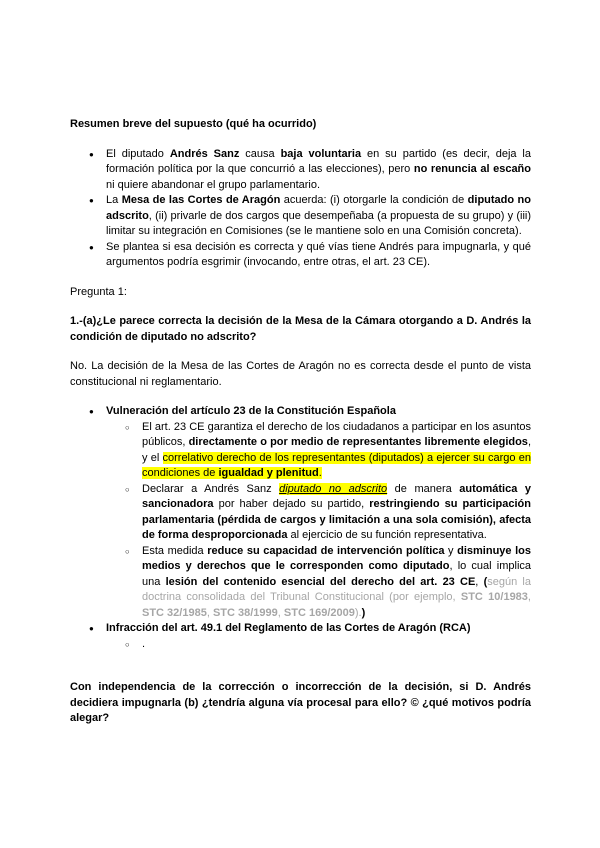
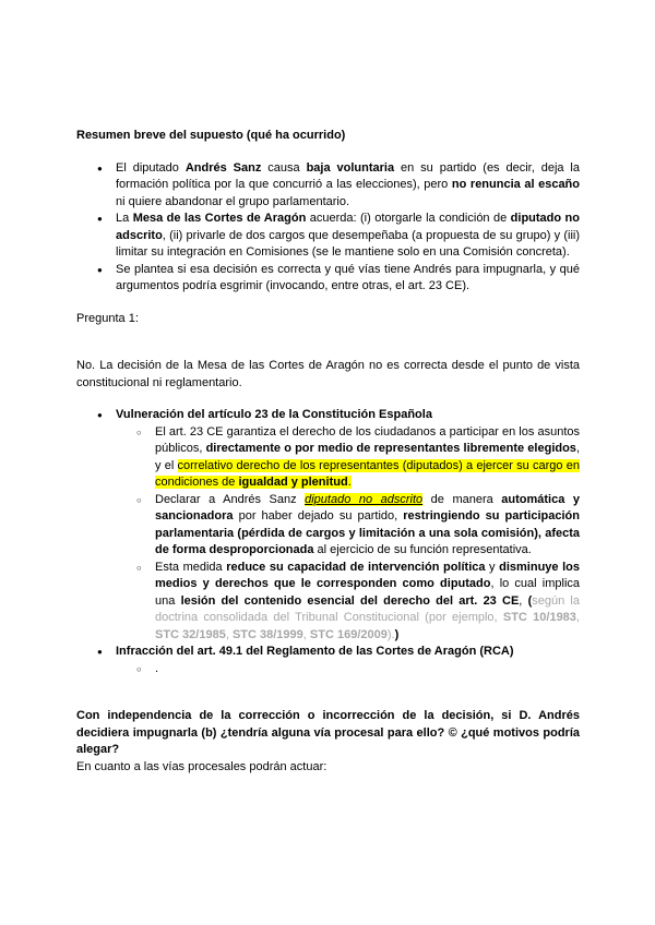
  Resumen breve del supuesto (qué ha ocurrido)
  ●
  El diputado Andrés Sanz causa baja voluntaria en su partido (es decir, deja la formación política por la que concurrió a las elecciones), pero no renuncia al escaño ni quiere abandonar el grupo parlamentario.
  ●
  La Mesa de las Cortes de Aragón acuerda: (i) otorgarle la condición de diputado no adscrito, (ii) privarle de dos cargos que desempeñaba (a propuesta de su grupo) y (iii) limitar su integración en Comisiones (se le mantiene solo en una Comisión concreta).
  ●
  Se plantea si esa decisión es correcta y qué vías tiene Andrés para impugnarla, y qué argumentos podría esgrimir (invocando, entre otras, el art. 23 CE).
  Pregunta 1:
- 1.-(a)¿Le parece correcta la decisión de la Mesa de la Cámara otorgando a D. Andrés la condición de diputado no adscrito?
  No. La decisión de la Mesa de las Cortes de Aragón no es correcta desde el punto de vista constitucional ni reglamentario.
  ●
  Vulneración del artículo 23 de la Constitución Española
  ○
  El art. 23 CE garantiza el derecho de los ciudadanos a participar en los asuntos públicos, directamente o por medio de representantes libremente elegidos, y el correlativo derecho de los representantes (diputados) a ejercer su cargo en condiciones de igualdad y plenitud.
  ○
  Declarar a Andrés Sanz diputado no adscrito de manera automática y sancionadora por haber dejado su partido, restringiendo su participación parlamentaria (pérdida de cargos y limitación a una sola comisión), afecta de forma desproporcionada al ejercicio de su función representativa.
  ○
  Esta medida reduce su capacidad de intervención política y disminuye los medios y derechos que le corresponden como diputado, lo cual implica una lesión del contenido esencial del derecho del art. 23 CE, (según la doctrina consolidada del Tribunal Constitucional (por ejemplo, STC 10/1983, STC 32/1985, STC 38/1999, STC 169/2009).)
  ●
  Infracción del art. 49.1 del Reglamento de las Cortes de Aragón (RCA)
  ○
  .
  Con independencia de la corrección o incorrección de la decisión, si D. Andrés decidiera impugnarla (b) ¿tendría alguna vía procesal para ello? © ¿qué motivos podría alegar?
+ En cuanto a las vías procesales podrán actuar:
